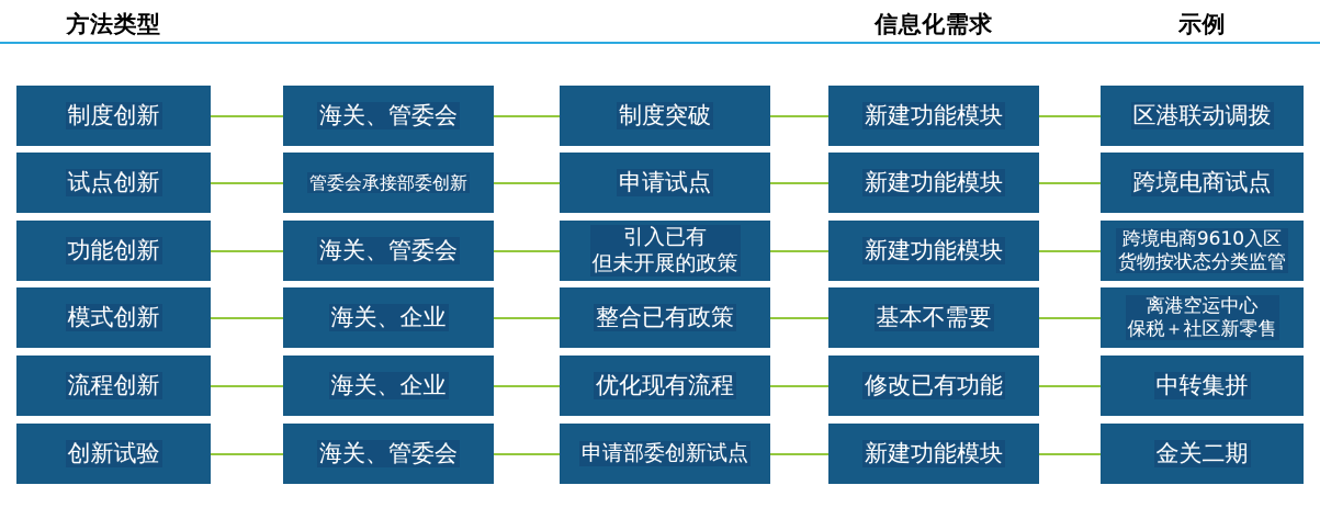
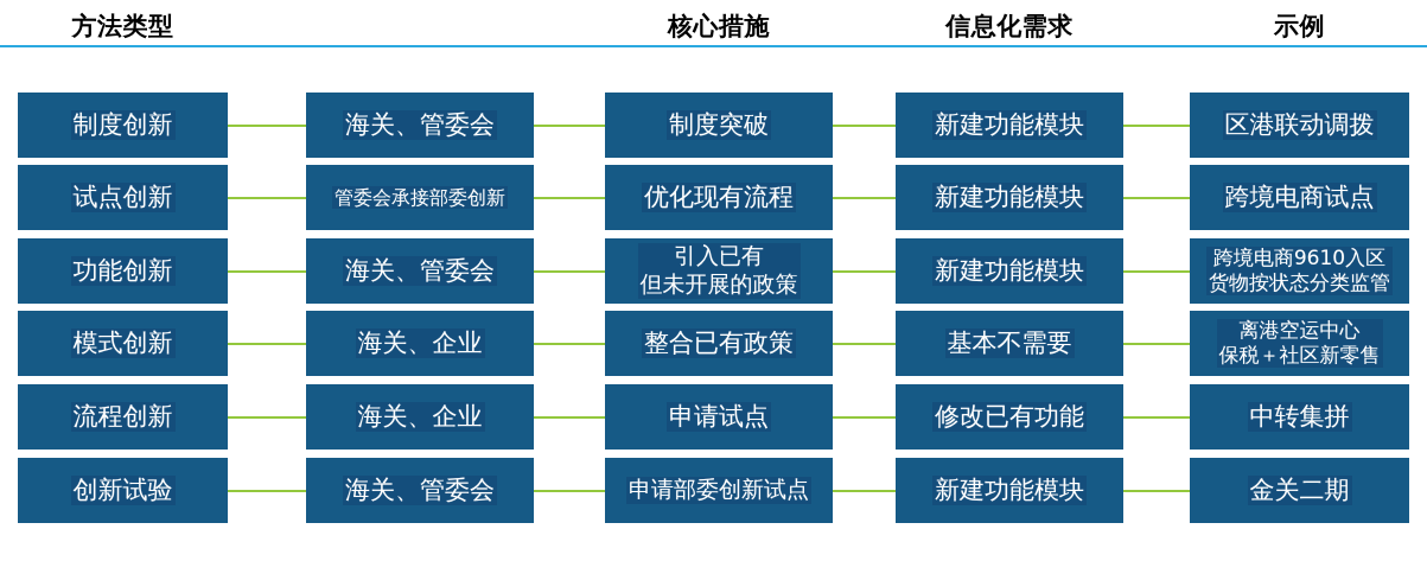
  方法类型
+ 核心措施
  信息化需求
  示例
  制度创新
  海关、管委会
  制度突破
  新建功能模块
  区港联动调拨
  试点创新
  管委会承接部委创新
- 申请试点
+ 优化现有流程
  新建功能模块
  跨境电商试点
  功能创新
  海关、管委会
  引入已有
  但未开展的政策
  新建功能模块
  跨境电商9610入区
  货物按状态分类监管
  模式创新
  海关、企业
  整合已有政策
  基本不需要
  离港空运中心
  保税＋社区新零售
  流程创新
  海关、企业
- 优化现有流程
+ 申请试点
  修改已有功能
  中转集拼
  创新试验
  海关、管委会
  申请部委创新试点
  新建功能模块
  金关二期
